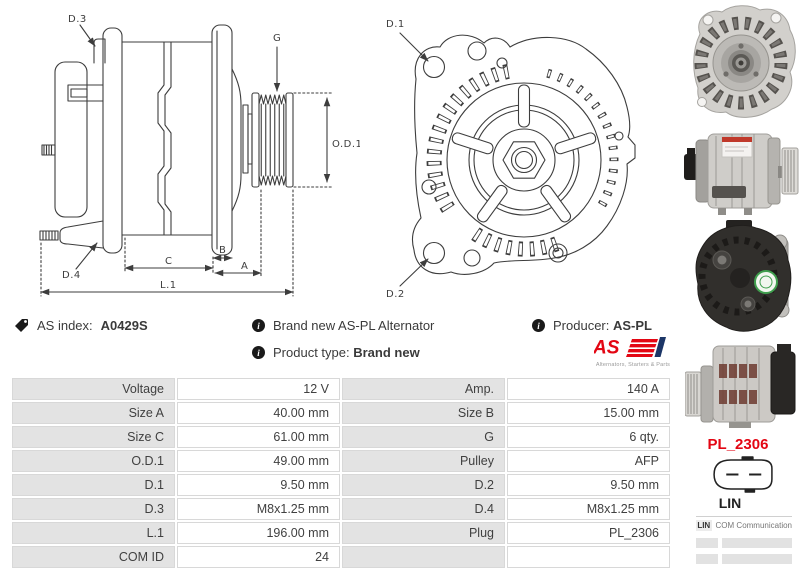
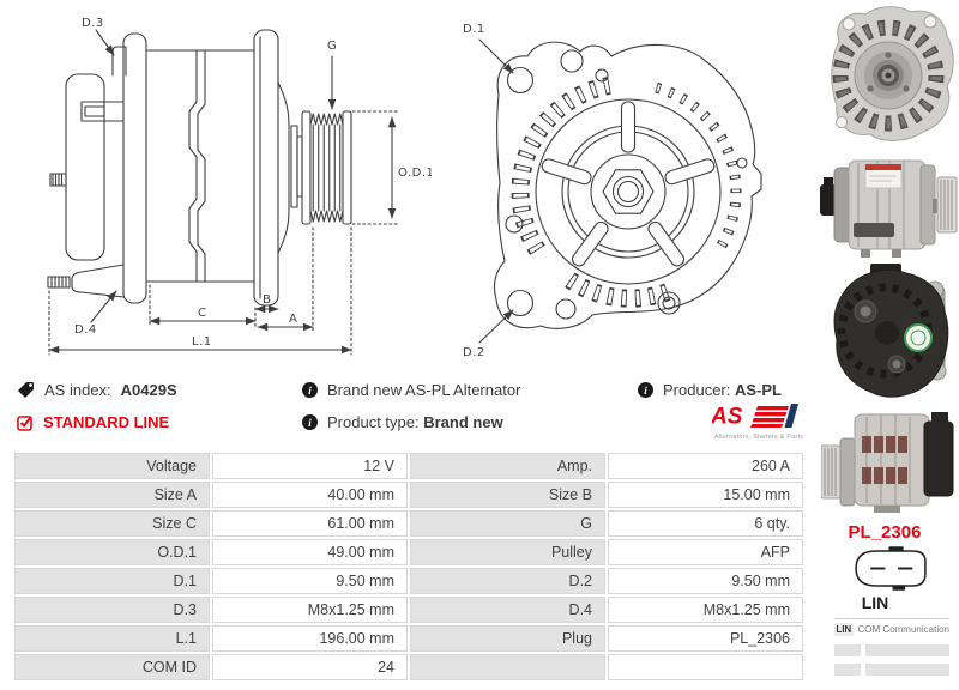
  D.3
  D.4
  G
  O.D.1
  C
  B
  A
  L.1
  D.1
  D.2
  AS index:
  A0429S
+ STANDARD LINE
  i
  Brand new AS-PL Alternator
  i
  Product type: Brand new
  i
  Producer: AS-PL
  AS
- Voltage	12 V	Amp.	140 A
+ Voltage	12 V	Amp.	260 A
  Size A	40.00 mm	Size B	15.00 mm
  Size C	61.00 mm	G	6 qty.
  O.D.1	49.00 mm	Pulley	AFP
  D.1	9.50 mm	D.2	9.50 mm
  D.3	M8x1.25 mm	D.4	M8x1.25 mm
  L.1	196.00 mm	Plug	PL_2306
  COM ID	24
  PL_2306
  LIN
  LIN
  COM Communication
